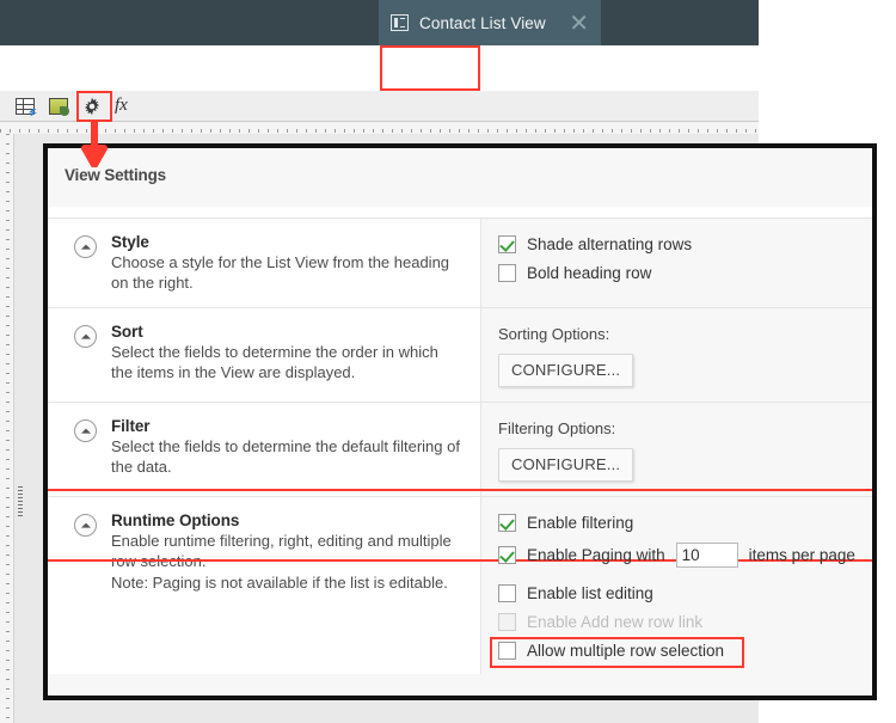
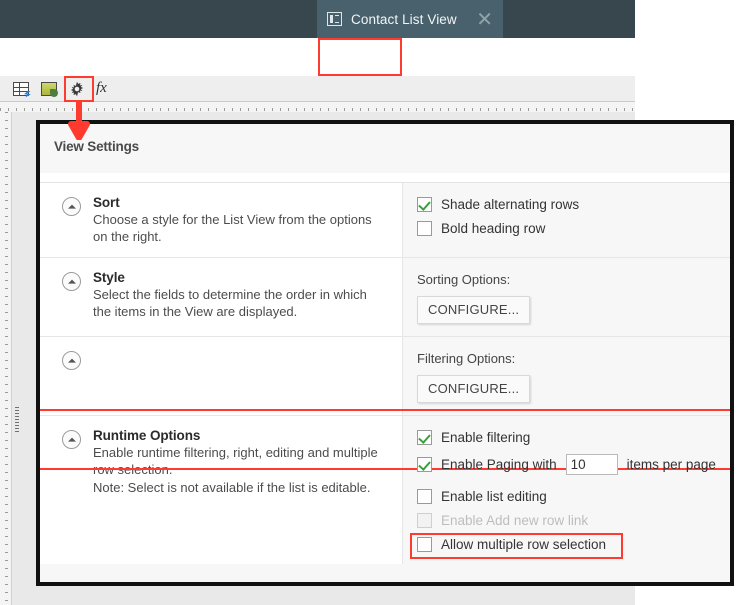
  Contact List View
  ✕
  fx
  View Settings
- Style
+ Sort
- Choose a style for the List View from the heading on the right.
+ Choose a style for the List View from the options on the right.
  Shade alternating rows
  Bold heading row
- Sort
+ Style
  Select the fields to determine the order in which the items in the View are displayed.
  Sorting Options:
  CONFIGURE...
- Filter
- Select the fields to determine the default filtering of the data.
  Filtering Options:
  CONFIGURE...
  Runtime Options
  Enable runtime filtering, right, editing and multiple row selection.
- Note: Paging is not available if the list is editable.
+ Note: Select is not available if the list is editable.
  Enable filtering
  Enable Paging with
  10
  items per page
  Enable list editing
  Enable Add new row link
  Allow multiple row selection
